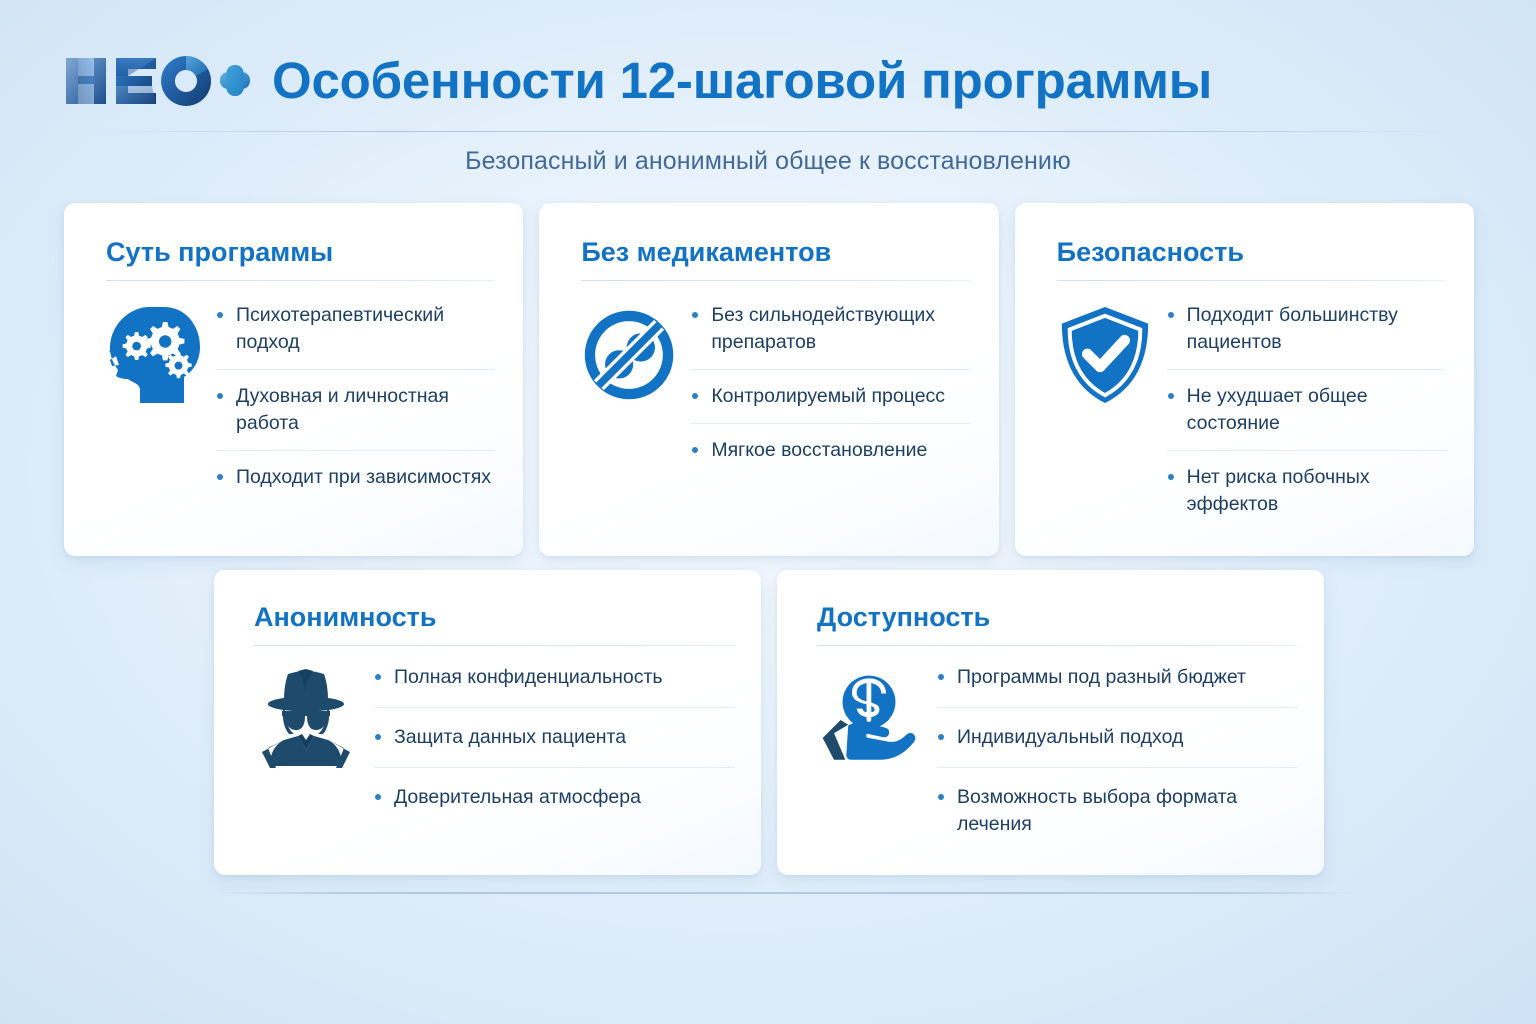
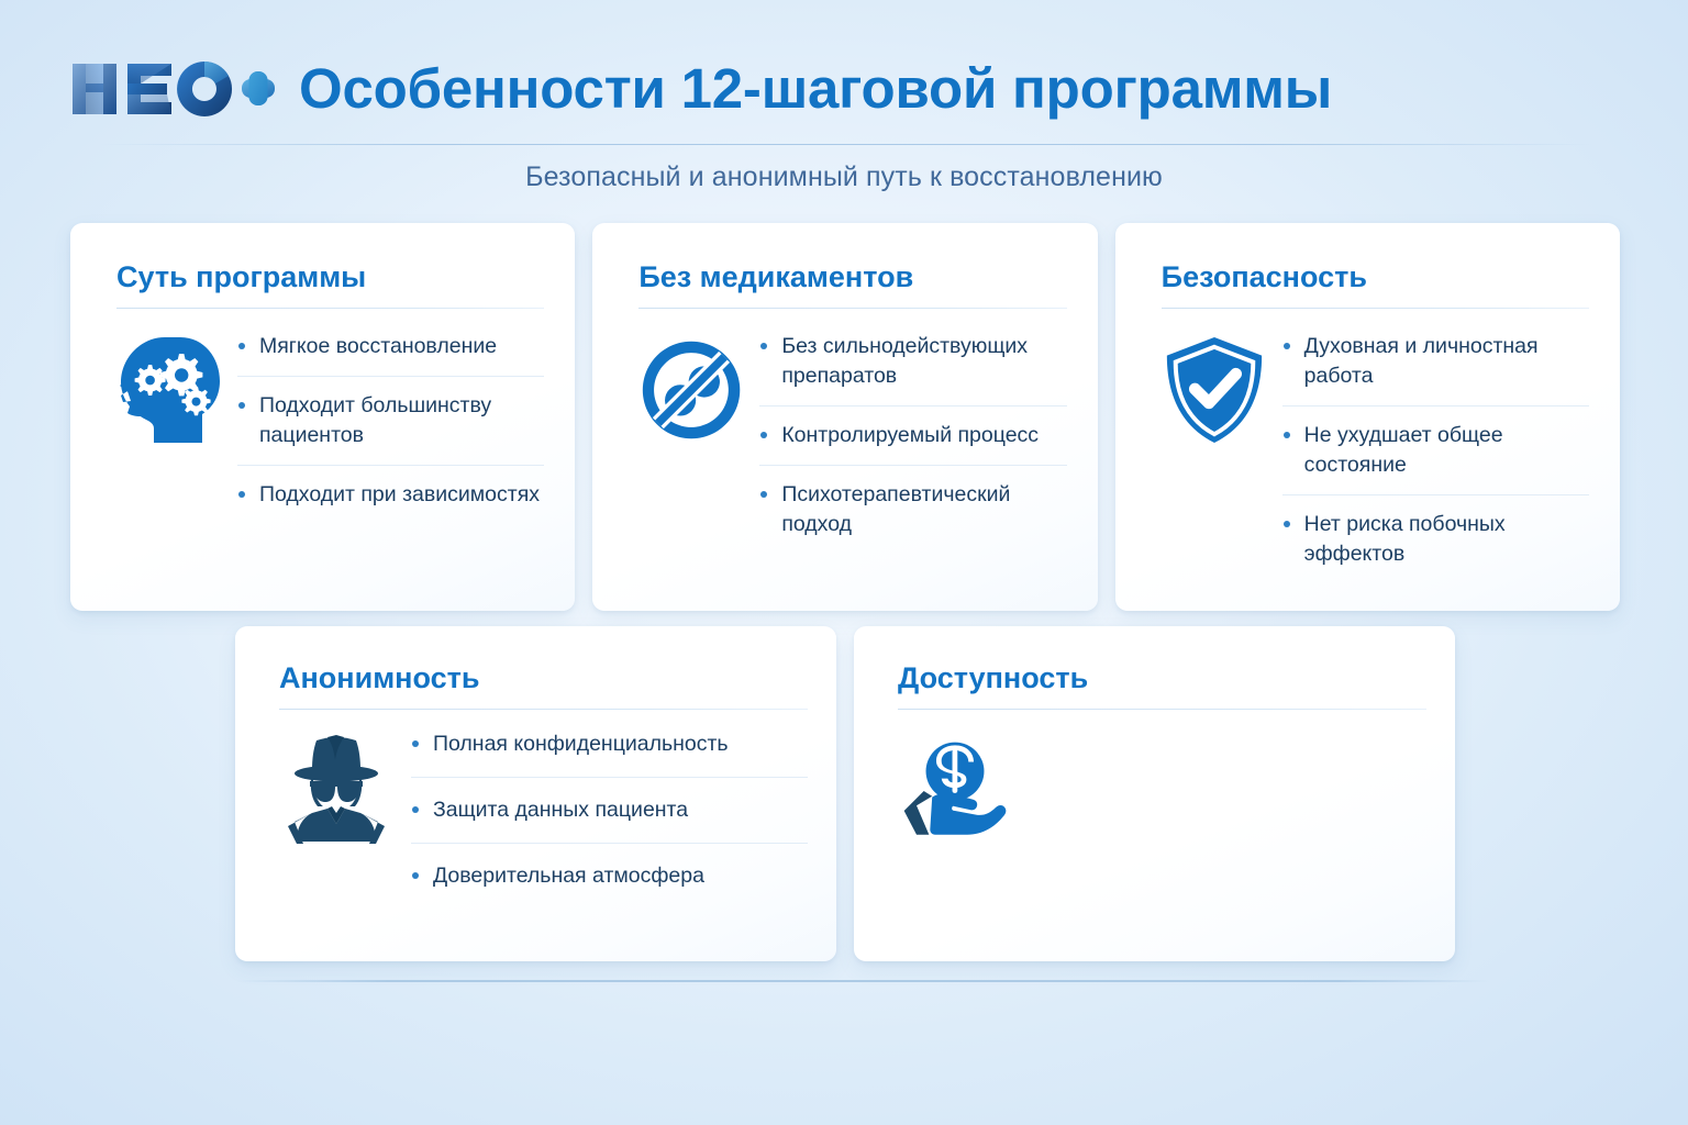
  Особенности 12-шаговой программы
- Безопасный и анонимный общее к восстановлению
+ Безопасный и анонимный путь к восстановлению
  Суть программы
- Психотерапевтический подход
+ Мягкое восстановление
- Духовная и личностная работа
+ Подходит большинству пациентов
  Подходит при зависимостях
  Без медикаментов
  Без сильнодействующих препаратов
  Контролируемый процесс
- Мягкое восстановление
+ Психотерапевтический подход
  Безопасность
- Подходит большинству пациентов
+ Духовная и личностная работа
  Не ухудшает общее состояние
  Нет риска побочных эффектов
  Анонимность
  Полная конфиденциальность
  Защита данных пациента
  Доверительная атмосфера
  Доступность
- Программы под разный бюджет
- Индивидуальный подход
- Возможность выбора формата лечения
